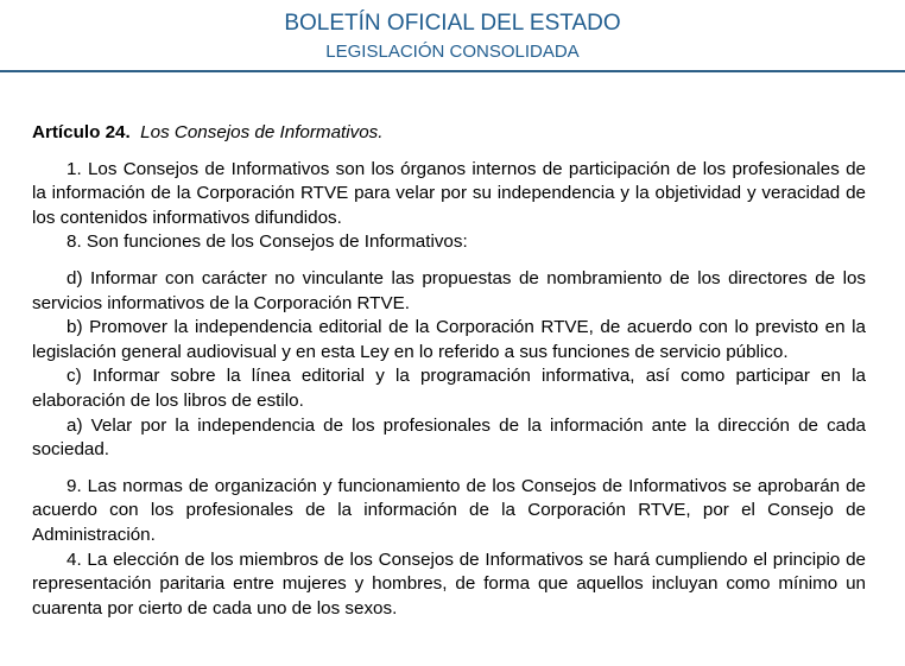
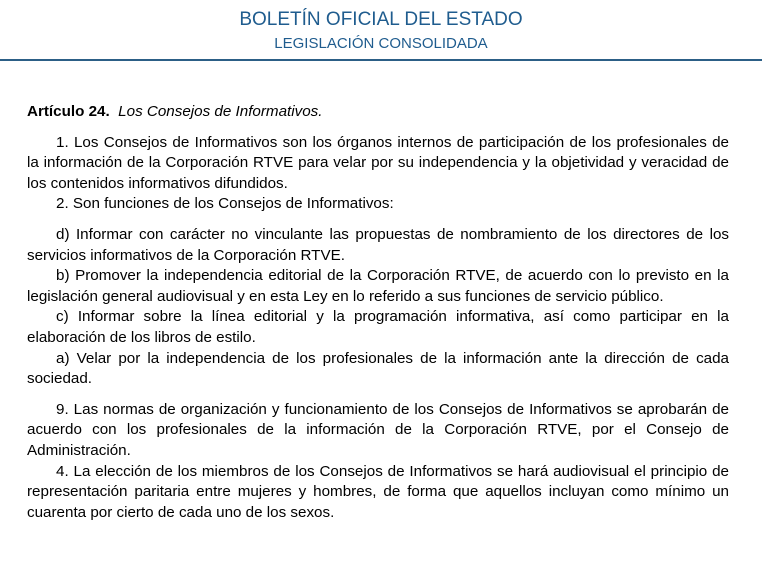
  BOLETÍN OFICIAL DEL ESTADO
  LEGISLACIÓN CONSOLIDADA
  Artículo 24. Los Consejos de Informativos.
  1. Los Consejos de Informativos son los órganos internos de participación de los profesionales de la información de la Corporación RTVE para velar por su independencia y la objetividad y veracidad de los contenidos informativos difundidos.
- 8. Son funciones de los Consejos de Informativos:
+ 2. Son funciones de los Consejos de Informativos:
  d) Informar con carácter no vinculante las propuestas de nombramiento de los directores de los servicios informativos de la Corporación RTVE.
  b) Promover la independencia editorial de la Corporación RTVE, de acuerdo con lo previsto en la legislación general audiovisual y en esta Ley en lo referido a sus funciones de servicio público.
  c) Informar sobre la línea editorial y la programación informativa, así como participar en la elaboración de los libros de estilo.
  a) Velar por la independencia de los profesionales de la información ante la dirección de cada sociedad.
  9. Las normas de organización y funcionamiento de los Consejos de Informativos se aprobarán de acuerdo con los profesionales de la información de la Corporación RTVE, por el Consejo de Administración.
- 4. La elección de los miembros de los Consejos de Informativos se hará cumpliendo el principio de representación paritaria entre mujeres y hombres, de forma que aquellos incluyan como mínimo un cuarenta por cierto de cada uno de los sexos.
+ 4. La elección de los miembros de los Consejos de Informativos se hará audiovisual el principio de representación paritaria entre mujeres y hombres, de forma que aquellos incluyan como mínimo un cuarenta por cierto de cada uno de los sexos.
